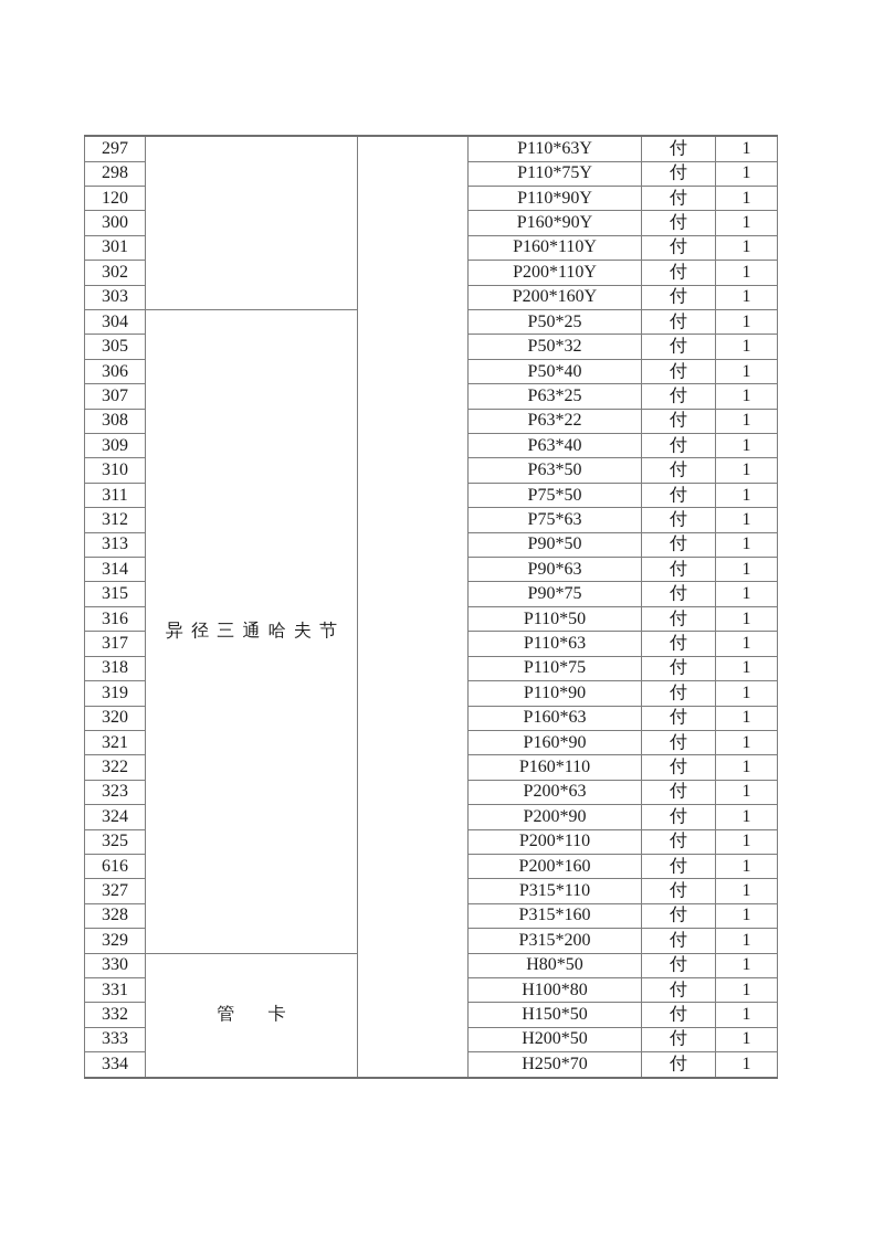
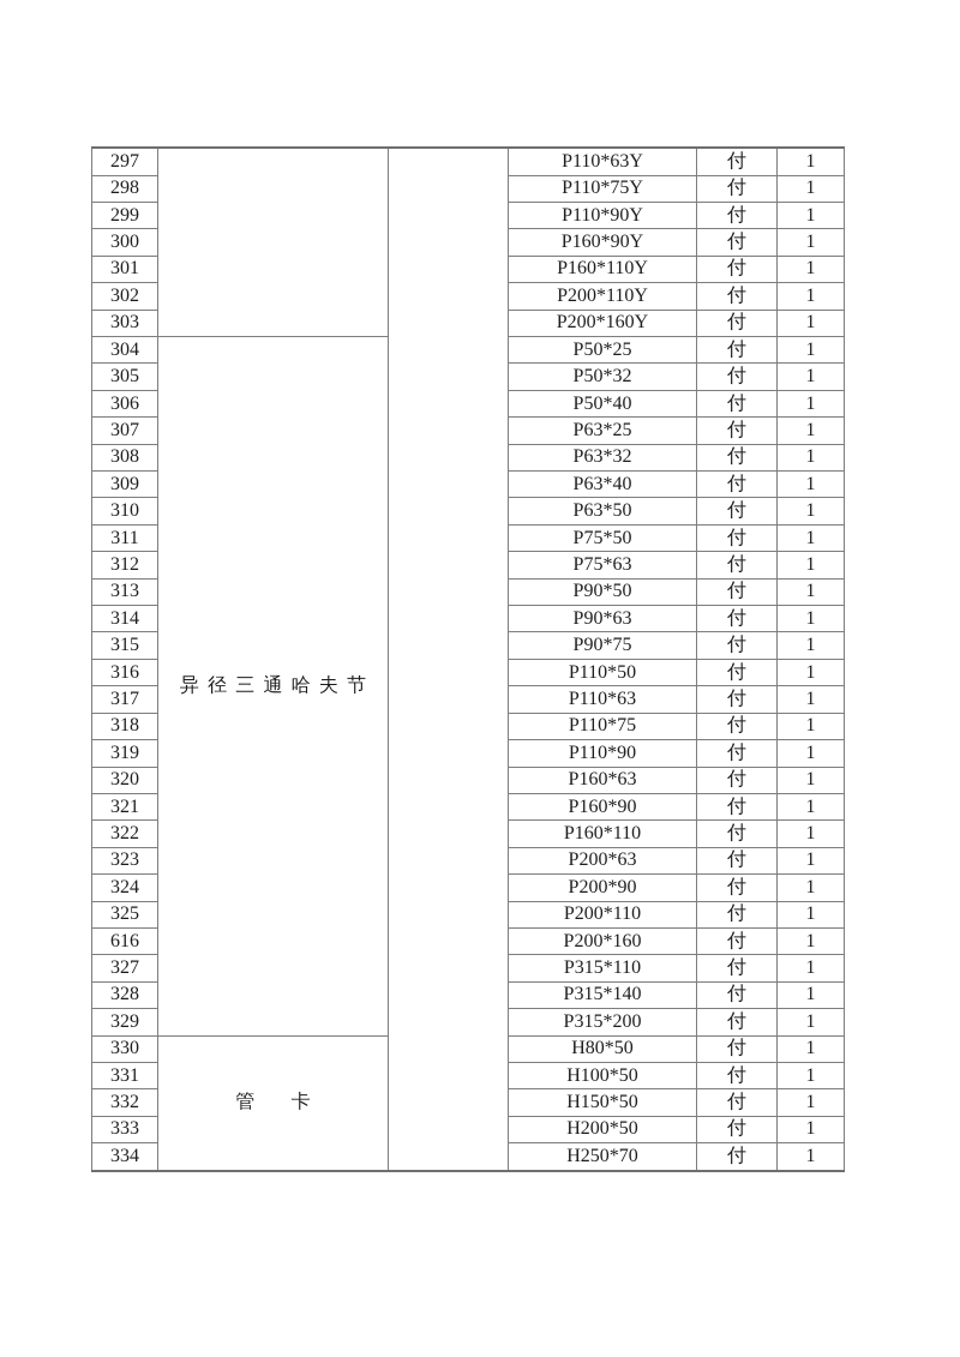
  297			P110*63Y	付	1
  298	P110*75Y	付	1
- 120	P110*90Y	付	1
+ 299	P110*90Y	付	1
  300	P160*90Y	付	1
  301	P160*110Y	付	1
  302	P200*110Y	付	1
  303	P200*160Y	付	1
  304	异径三通哈夫节	P50*25	付	1
  305	P50*32	付	1
  306	P50*40	付	1
  307	P63*25	付	1
- 308	P63*22	付	1
+ 308	P63*32	付	1
  309	P63*40	付	1
  310	P63*50	付	1
  311	P75*50	付	1
  312	P75*63	付	1
  313	P90*50	付	1
  314	P90*63	付	1
  315	P90*75	付	1
  316	P110*50	付	1
  317	P110*63	付	1
  318	P110*75	付	1
  319	P110*90	付	1
  320	P160*63	付	1
  321	P160*90	付	1
  322	P160*110	付	1
  323	P200*63	付	1
  324	P200*90	付	1
  325	P200*110	付	1
  616	P200*160	付	1
  327	P315*110	付	1
- 328	P315*160	付	1
+ 328	P315*140	付	1
  329	P315*200	付	1
  330	管 卡	H80*50	付	1
- 331	H100*80	付	1
+ 331	H100*50	付	1
  332	H150*50	付	1
  333	H200*50	付	1
  334	H250*70	付	1
